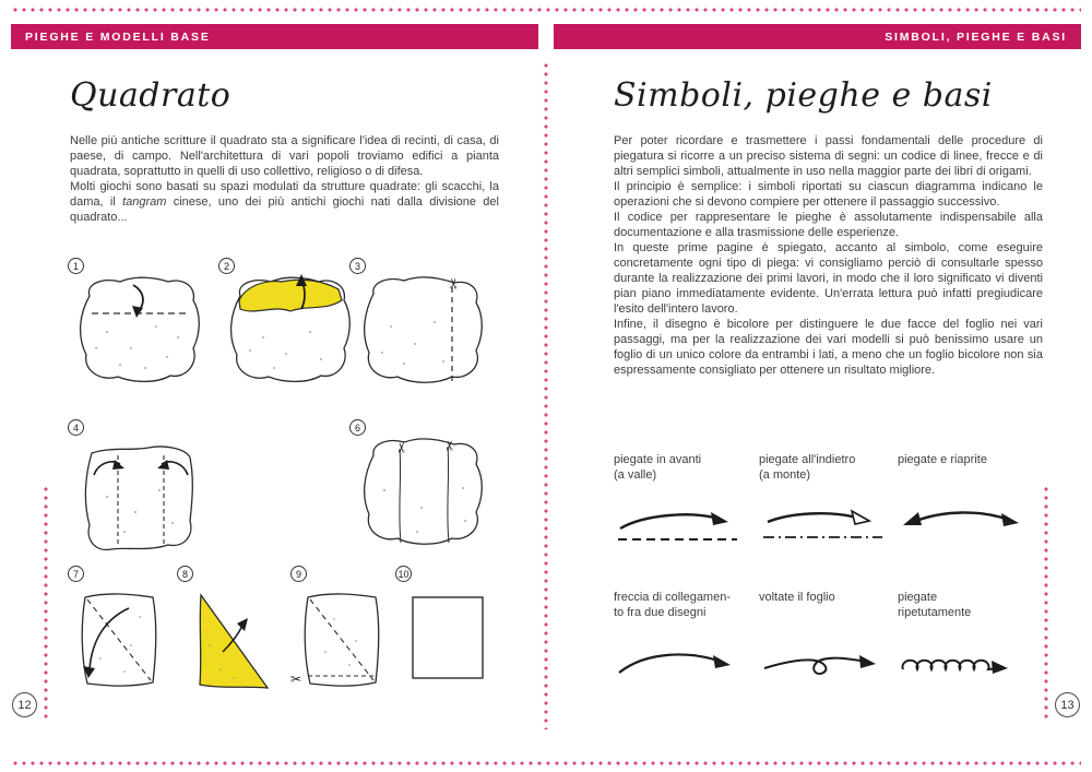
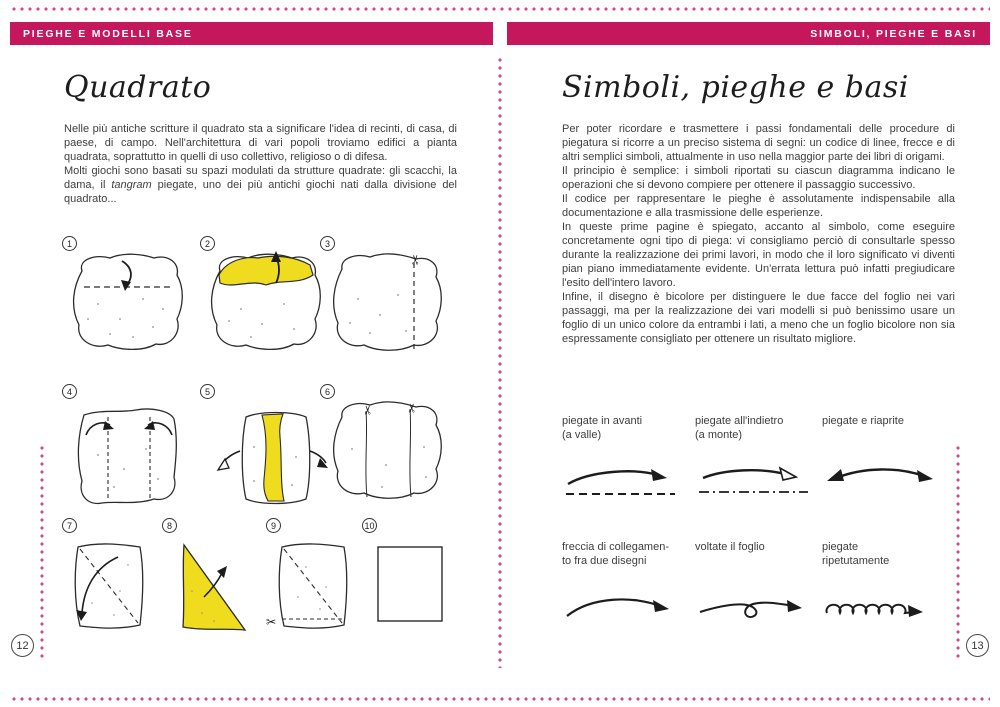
  PIEGHE E MODELLI BASE
  SIMBOLI, PIEGHE E BASI
  Quadrato
  Nelle più antiche scritture il quadrato sta a significare l'idea di recinti, di casa, di paese, di campo. Nell'architettura di vari popoli troviamo edifici a pianta quadrata, soprattutto in quelli di uso collettivo, religioso o di difesa.
- Molti giochi sono basati su spazi modulati da strutture quadrate: gli scacchi, la dama, il tangram cinese, uno dei più antichi giochi nati dalla divisione del quadrato...
+ Molti giochi sono basati su spazi modulati da strutture quadrate: gli scacchi, la dama, il tangram piegate, uno dei più antichi giochi nati dalla divisione del quadrato...
  1
  2
  3
  4
+ 5
  6
  7
  8
  9
  ✂
  10
  Simboli, pieghe e basi
  Per poter ricordare e trasmettere i passi fondamentali delle procedure di piegatura si ricorre a un preciso sistema di segni: un codice di linee, frecce e di altri semplici simboli, attualmente in uso nella maggior parte dei libri di origami.
  Il principio è semplice: i simboli riportati su ciascun diagramma indicano le operazioni che si devono compiere per ottenere il passaggio successivo.
  Il codice per rappresentare le pieghe è assolutamente indispensabile alla documentazione e alla trasmissione delle esperienze.
  In queste prime pagine è spiegato, accanto al simbolo, come eseguire concretamente ogni tipo di piega: vi consigliamo perciò di consultarle spesso durante la realizzazione dei primi lavori, in modo che il loro significato vi diventi pian piano immediatamente evidente. Un'errata lettura può infatti pregiudicare l'esito dell'intero lavoro.
  Infine, il disegno è bicolore per distinguere le due facce del foglio nei vari passaggi, ma per la realizzazione dei vari modelli si può benissimo usare un foglio di un unico colore da entrambi i lati, a meno che un foglio bicolore non sia espressamente consigliato per ottenere un risultato migliore.
  piegate in avanti
  (a valle)
  piegate all'indietro
  (a monte)
  piegate e riaprite
  freccia di collegamen-
  to fra due disegni
  voltate il foglio
  piegate
  ripetutamente
  12
  13
